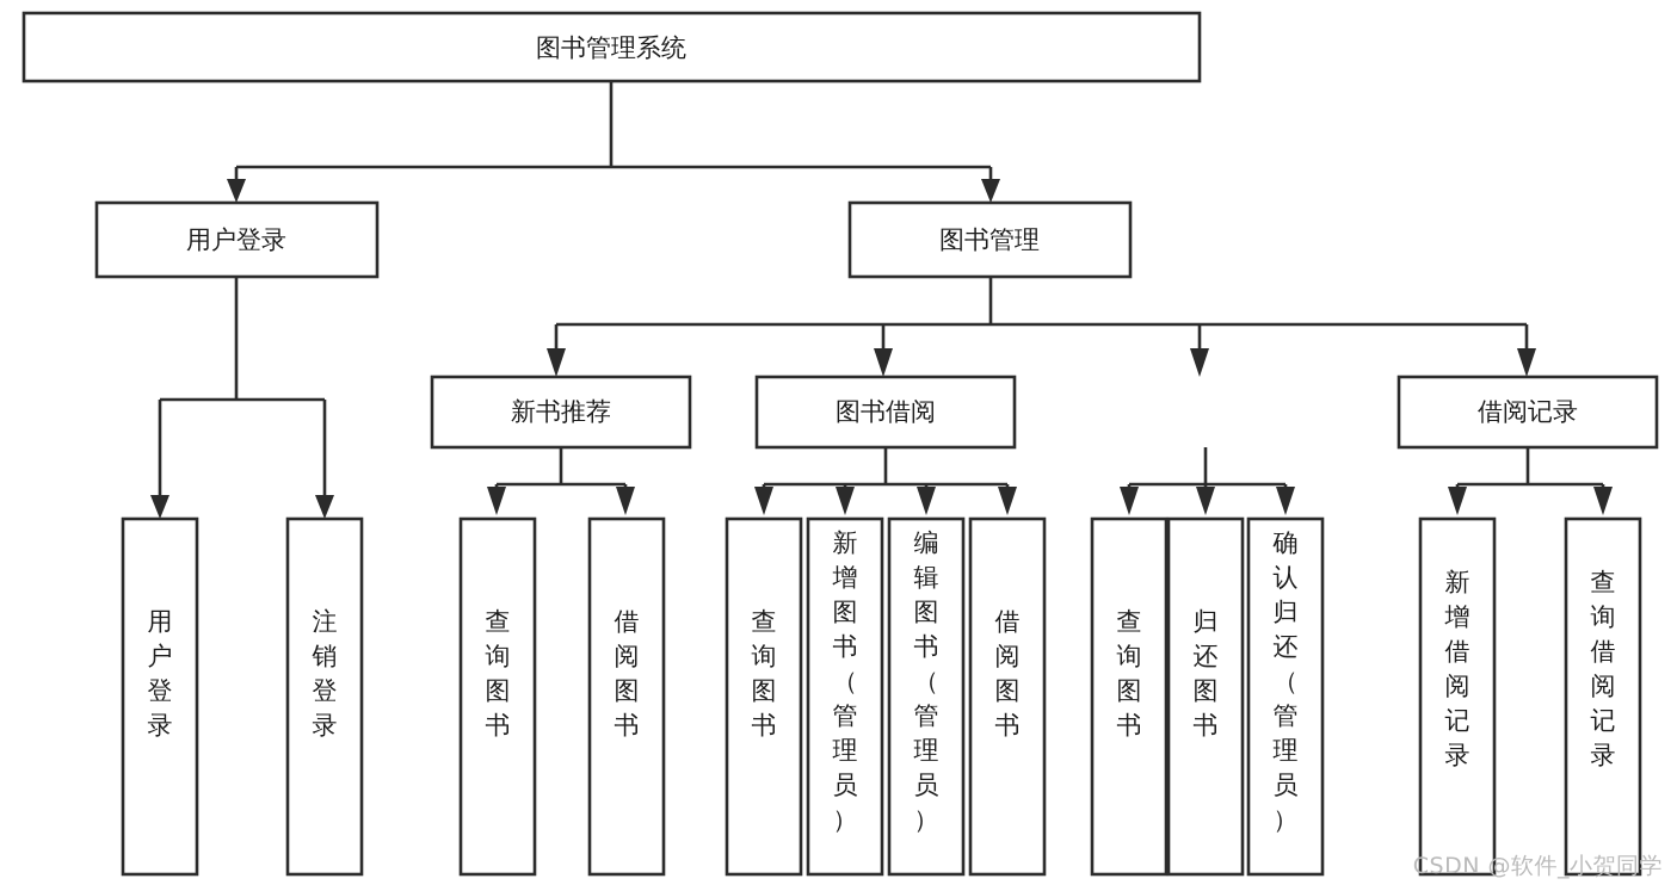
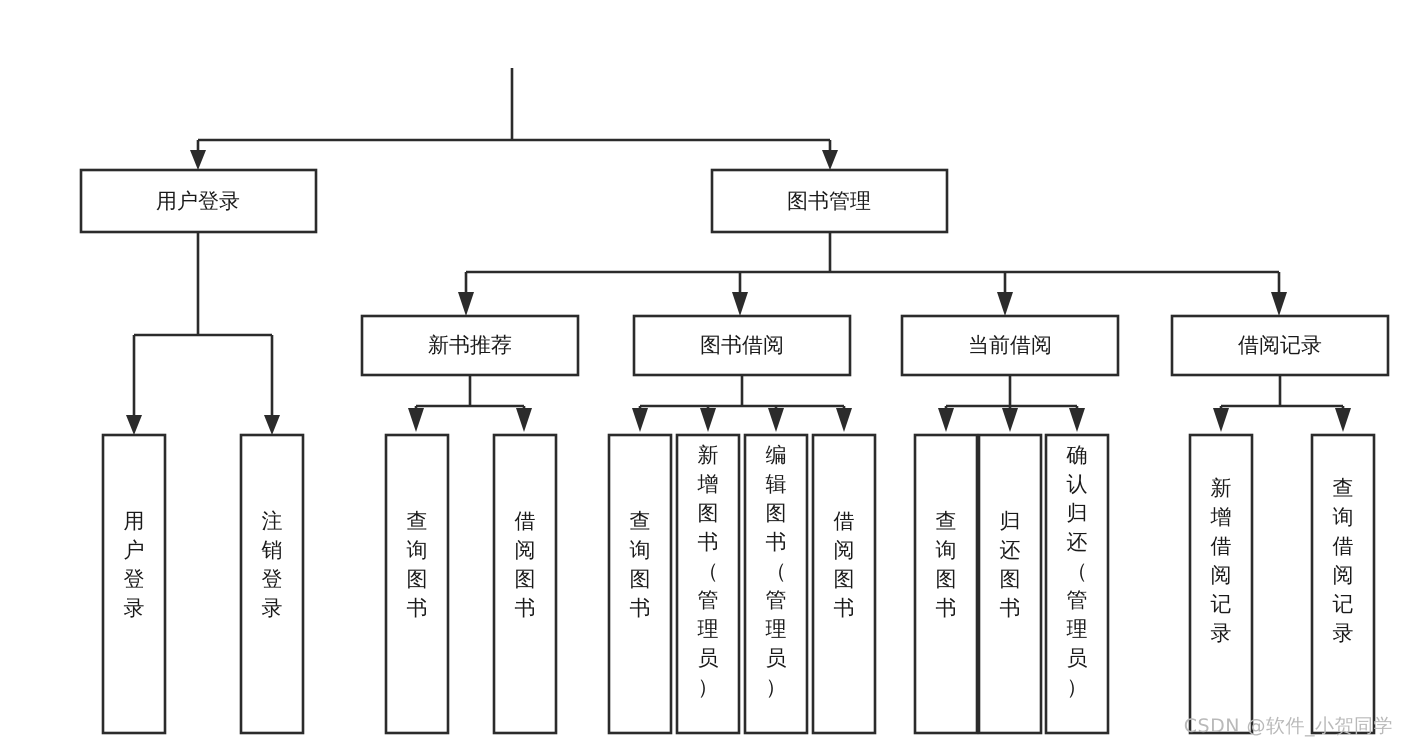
- 图书管理系统
  用户登录
  图书管理
  新书推荐
  图书借阅
+ 当前借阅
  借阅记录
  用户登录
  注销登录
  查询图书
  借阅图书
  查询图书
  新增图书（管理员）
  编辑图书（管理员）
  借阅图书
  查询图书
  归还图书
  确认归还（管理员）
  新增借阅记录
  查询借阅记录
  CSDN @软件_小贺同学
